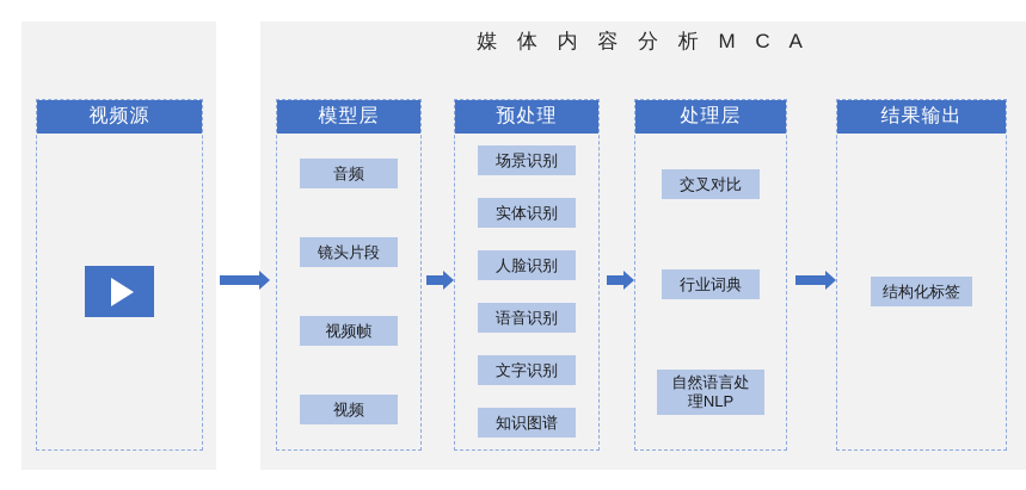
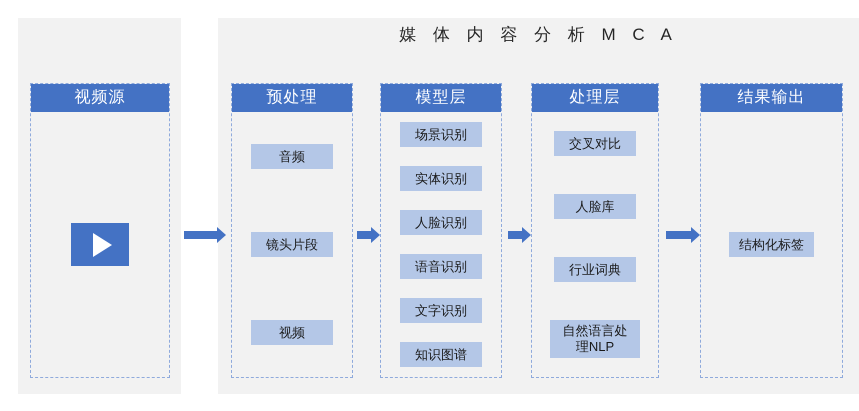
  媒 体 内 容 分 析 M C A
  视频源
- 模型层
+ 预处理
  音频
  镜头片段
- 视频帧
  视频
- 预处理
+ 模型层
  场景识别
  实体识别
  人脸识别
  语音识别
  文字识别
  知识图谱
  处理层
  交叉对比
+ 人脸库
  行业词典
  自然语言处理NLP
  结果输出
  结构化标签
